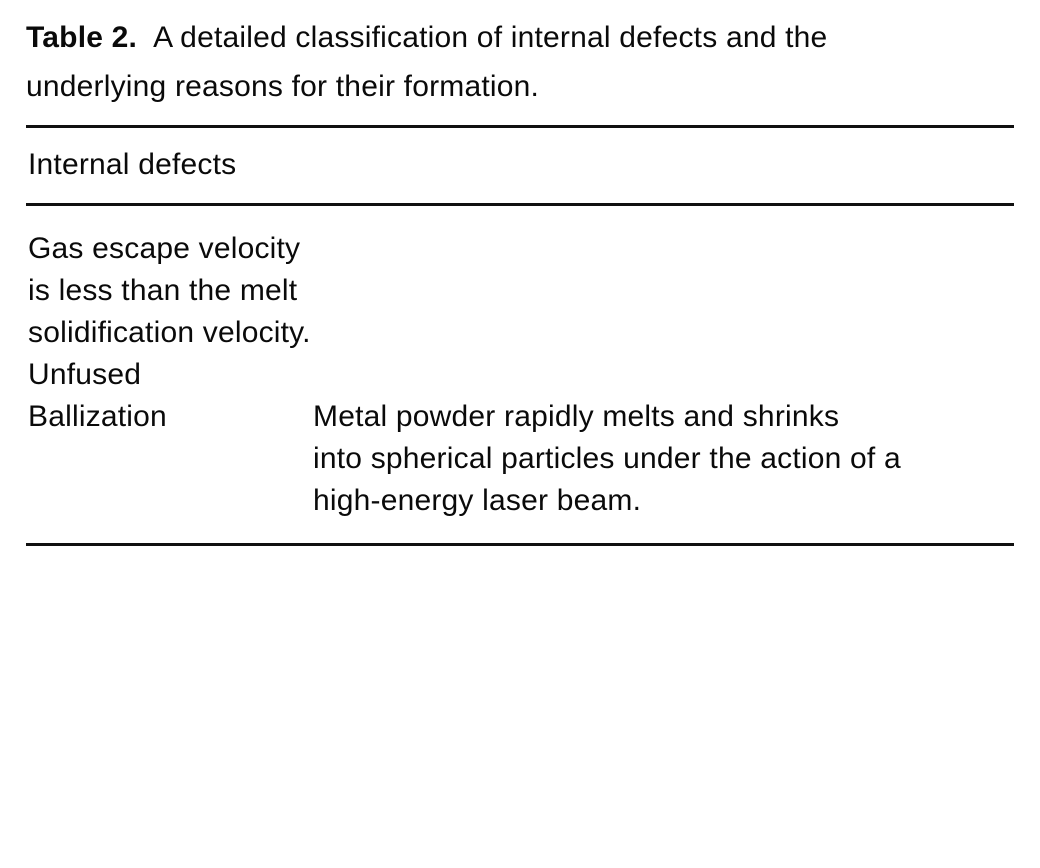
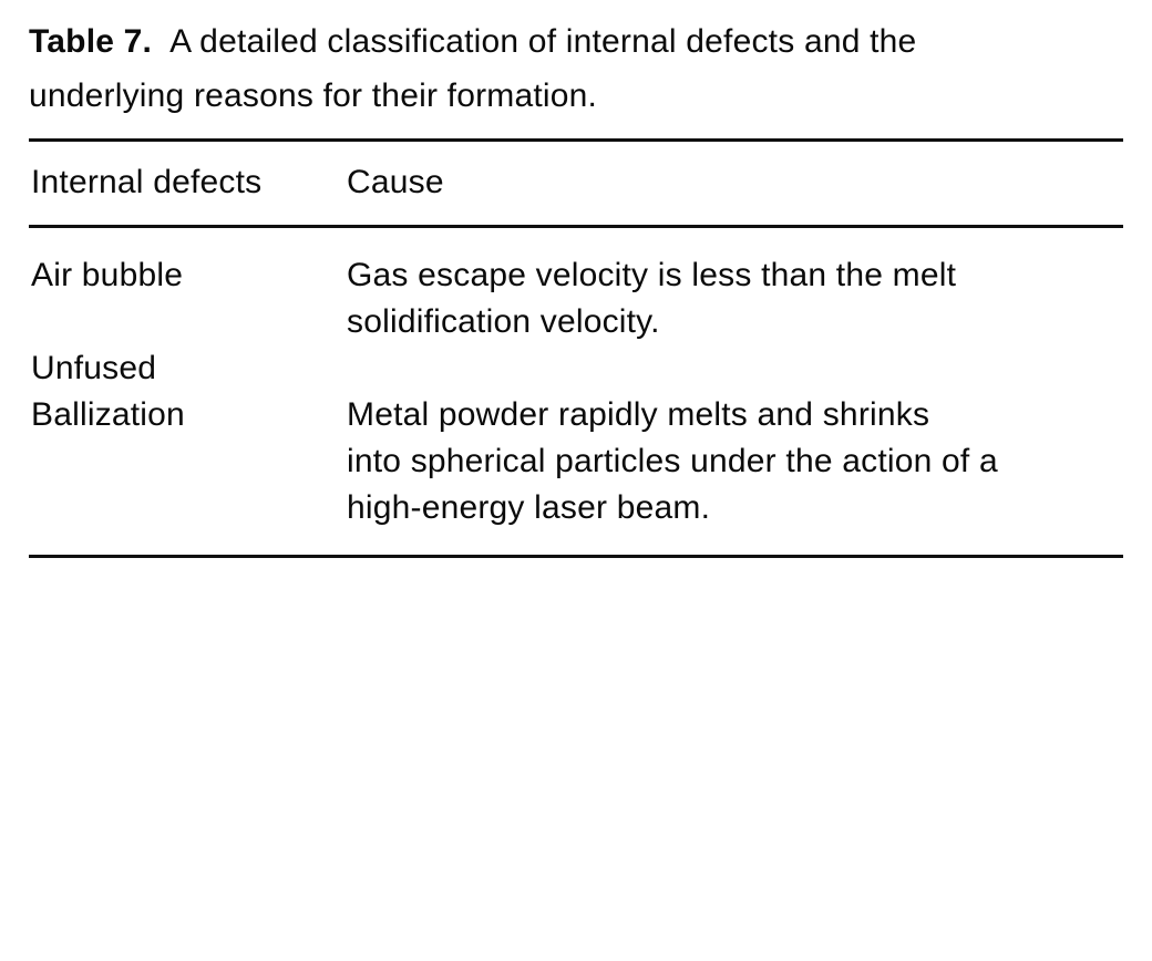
- Table 2. A detailed classification of internal defects and the
+ Table 7. A detailed classification of internal defects and the
  underlying reasons for their formation.
  Internal defects
+ Cause
+ Air bubble
  Gas escape velocity is less than the melt
  solidification velocity.
  Unfused
  Ballization
  Metal powder rapidly melts and shrinks
  into spherical particles under the action of a
  high-energy laser beam.
